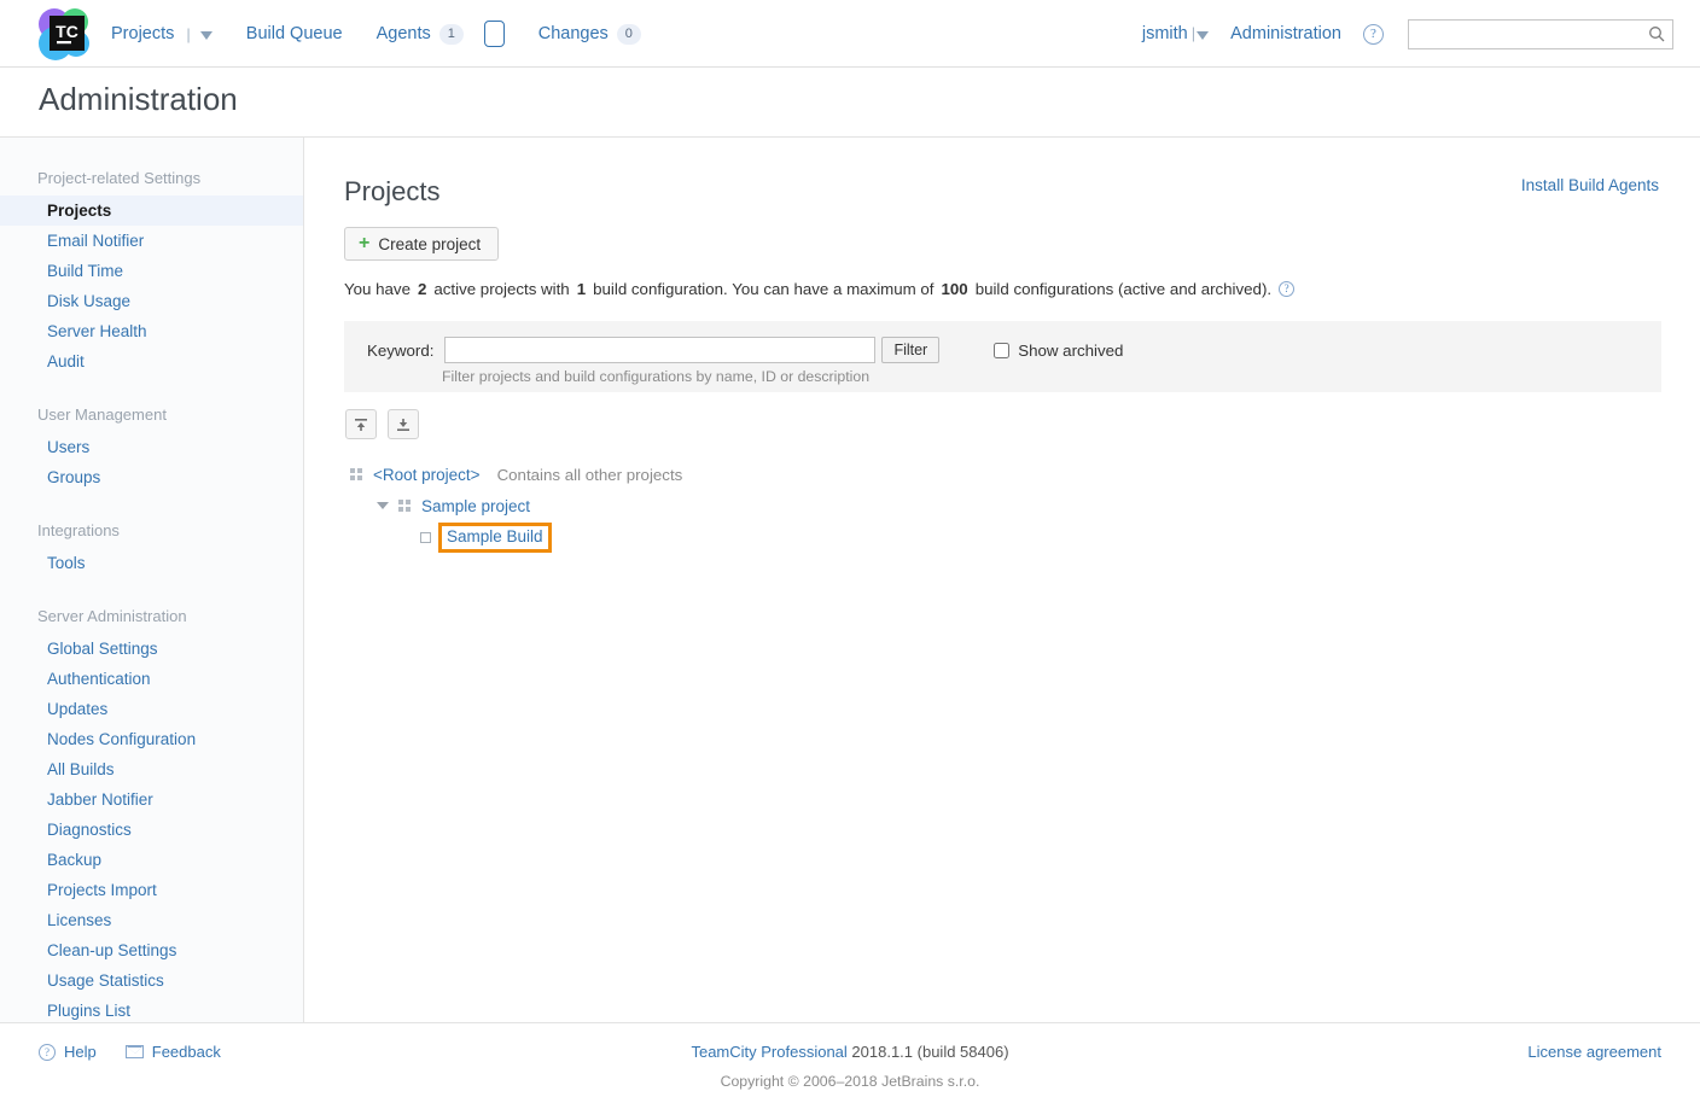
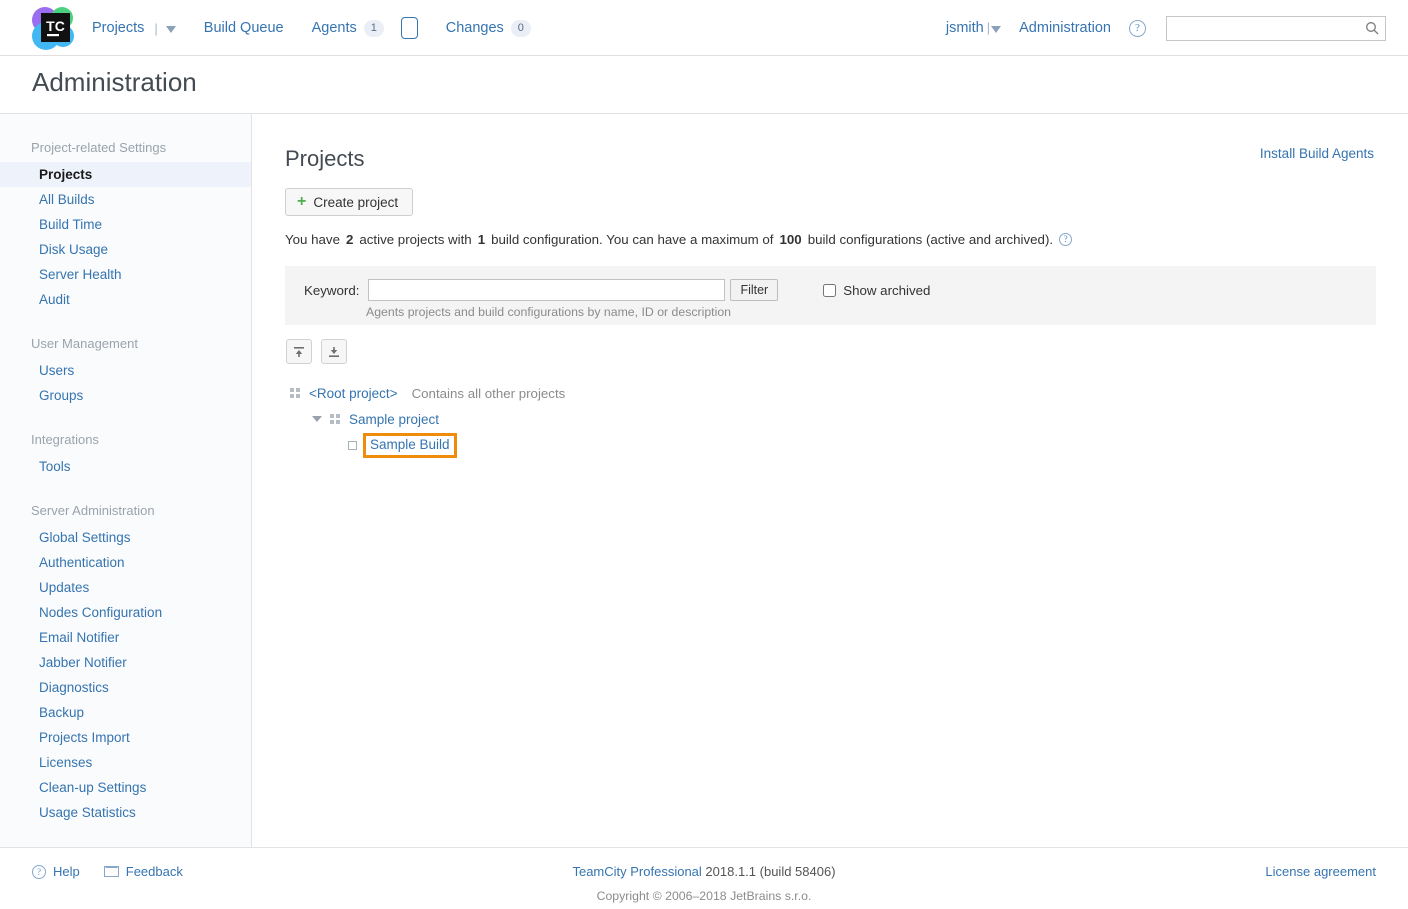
  TC
  Projects
  |
  Build Queue
  Agents
  1
  Changes
  0
  jsmith |
  Administration
  ?
  Administration
  Project-related Settings
  Projects
- Email Notifier
+ All Builds
  Build Time
  Disk Usage
  Server Health
  Audit
  User Management
  Users
  Groups
  Integrations
  Tools
  Server Administration
  Global Settings
  Authentication
  Updates
  Nodes Configuration
- All Builds
+ Email Notifier
  Jabber Notifier
  Diagnostics
  Backup
  Projects Import
  Licenses
  Clean-up Settings
  Usage Statistics
- Plugins List
  Install Build Agents
  Projects
  +
  Create project
  You have
  2
  active projects with
  1
  build configuration. You can have a maximum of
  100
  build configurations (active and archived).
  ?
  Keyword:
  Filter
  Show archived
- Filter projects and build configurations by name, ID or description
+ Agents projects and build configurations by name, ID or description
  <Root project>
  Contains all other projects
  Sample project
  Sample Build
  ?
  Help
  Feedback
  TeamCity Professional 2018.1.1 (build 58406)
  Copyright © 2006–2018 JetBrains s.r.o.
  License agreement
